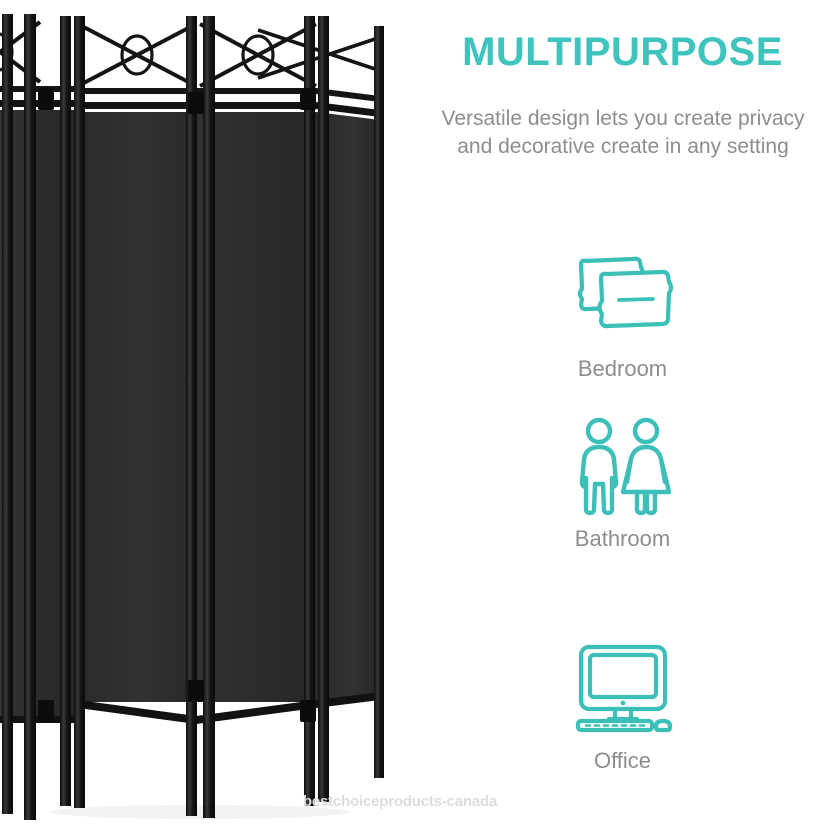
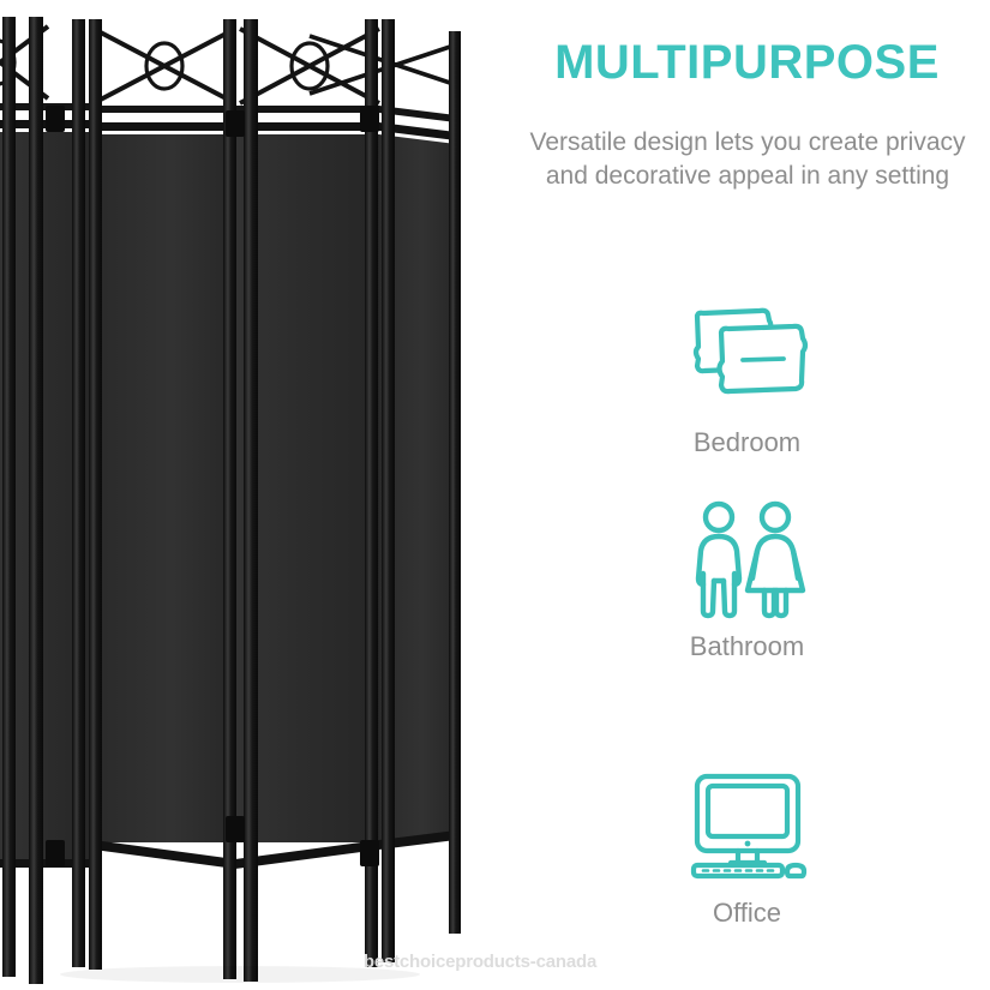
  MULTIPURPOSE
- Versatile design lets you create privacy and decorative create in any setting
+ Versatile design lets you create privacy and decorative appeal in any setting
  Bedroom
  Bathroom
  Office
  bestchoiceproducts-canada
